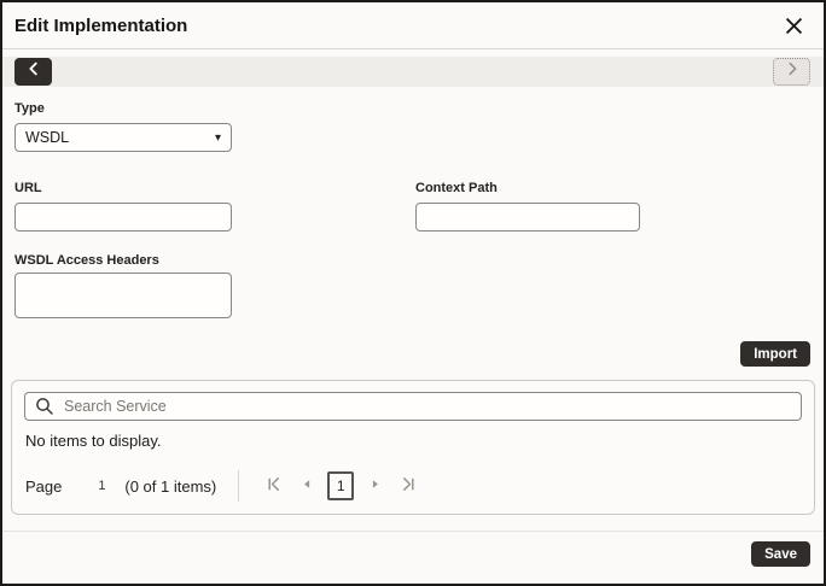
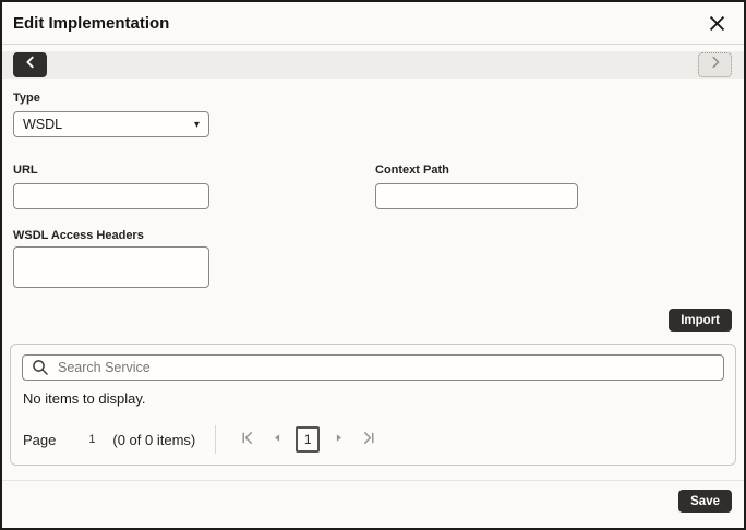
  Edit Implementation
  Type
  WSDL
  ▾
  URL
  Context Path
  WSDL Access Headers
  Import
  Search Service
  No items to display.
  Page
  1
- (0 of 1 items)
+ (0 of 0 items)
  1
  Save
